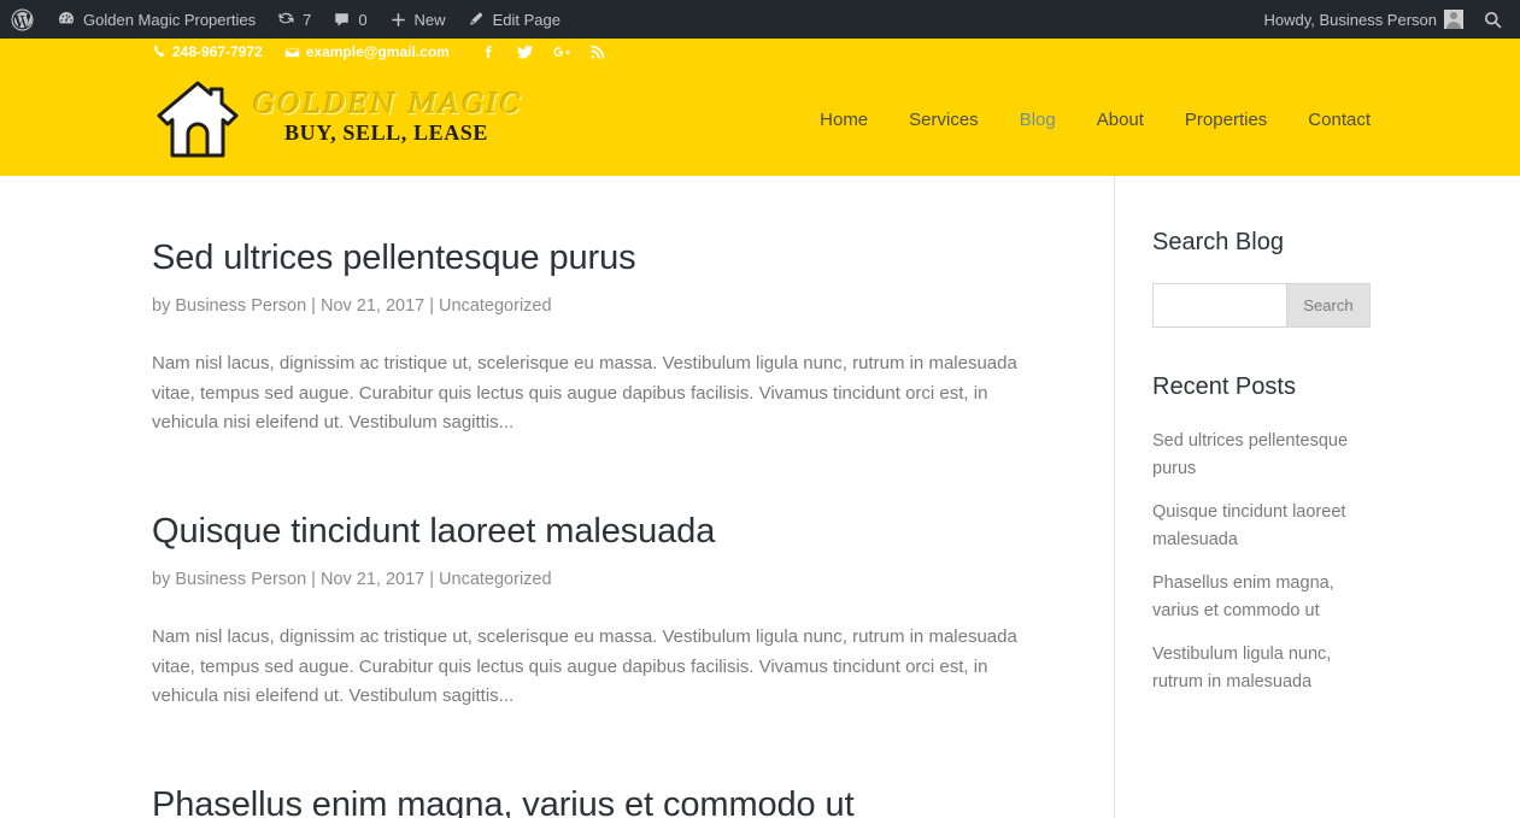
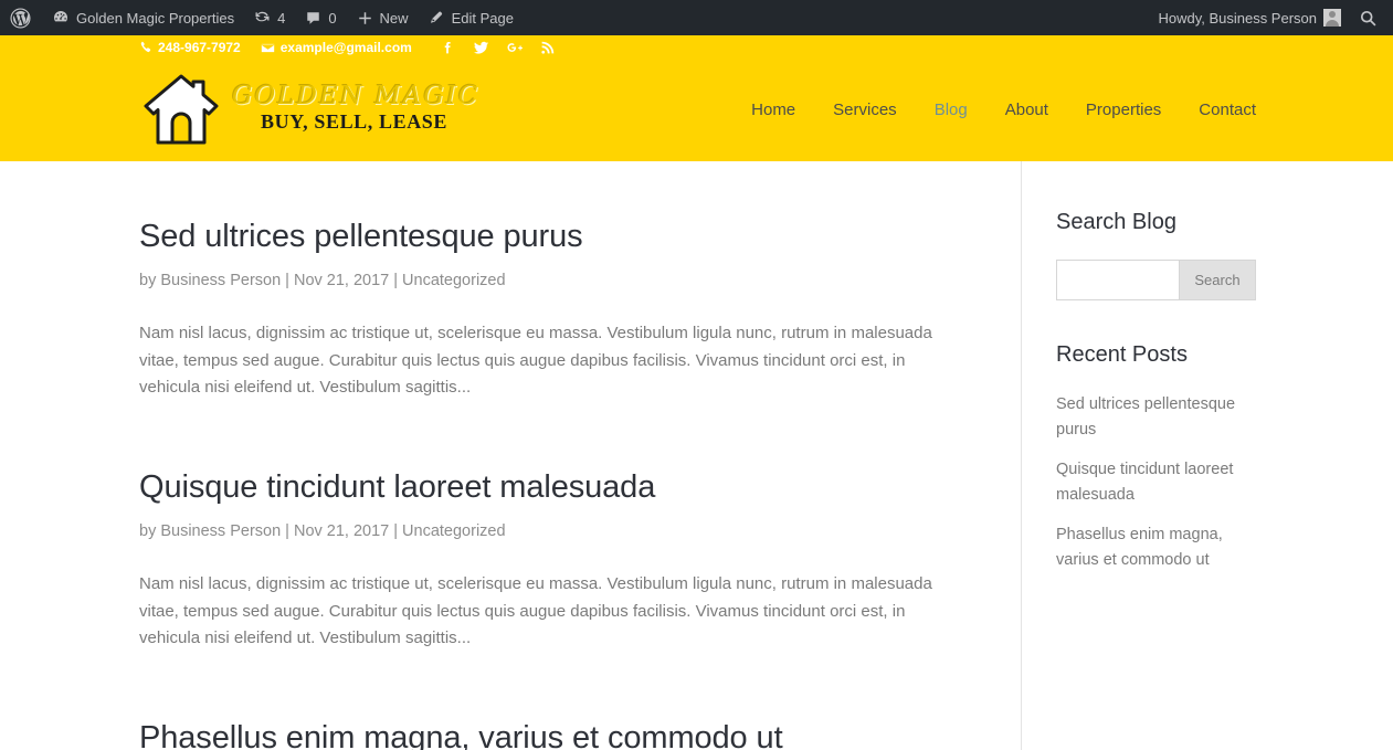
  Golden Magic Properties
- 7
+ 4
  0
  New
  Edit Page
  Howdy, Business Person
  248-967-7972
  example@gmail.com
  GOLDEN MAGIC
  BUY, SELL, LEASE
  Home
  Services
  Blog
  About
  Properties
  Contact
  Sed ultrices pellentesque purus
  by Business Person | Nov 21, 2017 | Uncategorized
  Nam nisl lacus, dignissim ac tristique ut, scelerisque eu massa. Vestibulum ligula nunc, rutrum in malesuada vitae, tempus sed augue. Curabitur quis lectus quis augue dapibus facilisis. Vivamus tincidunt orci est, in vehicula nisi eleifend ut. Vestibulum sagittis...
  Quisque tincidunt laoreet malesuada
  by Business Person | Nov 21, 2017 | Uncategorized
  Nam nisl lacus, dignissim ac tristique ut, scelerisque eu massa. Vestibulum ligula nunc, rutrum in malesuada vitae, tempus sed augue. Curabitur quis lectus quis augue dapibus facilisis. Vivamus tincidunt orci est, in vehicula nisi eleifend ut. Vestibulum sagittis...
  Phasellus enim magna, varius et commodo ut
  Search Blog
  Search
  Recent Posts
  Sed ultrices pellentesque purus
  Quisque tincidunt laoreet malesuada
  Phasellus enim magna, varius et commodo ut
- Vestibulum ligula nunc, rutrum in malesuada
